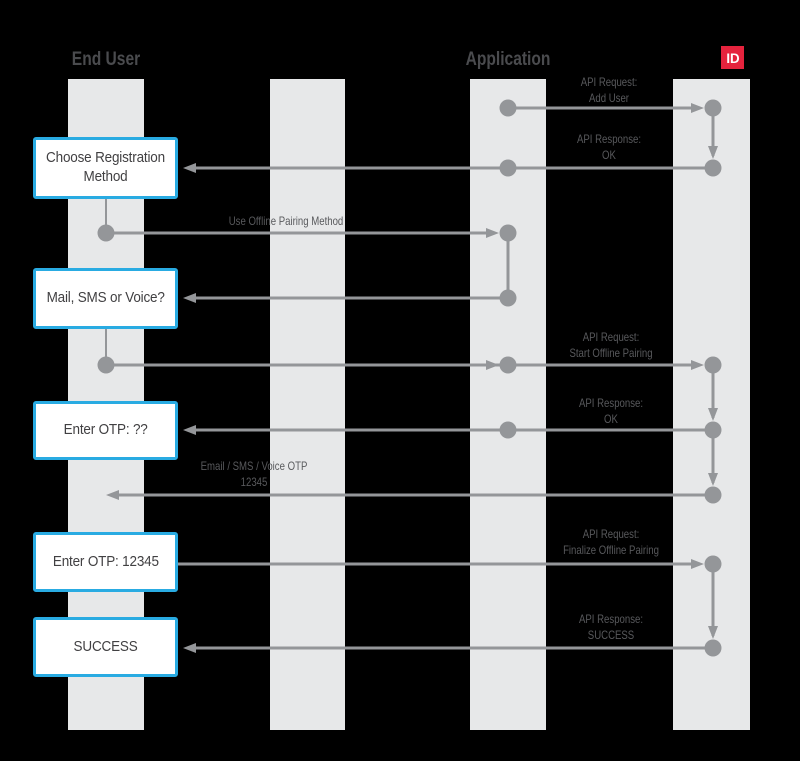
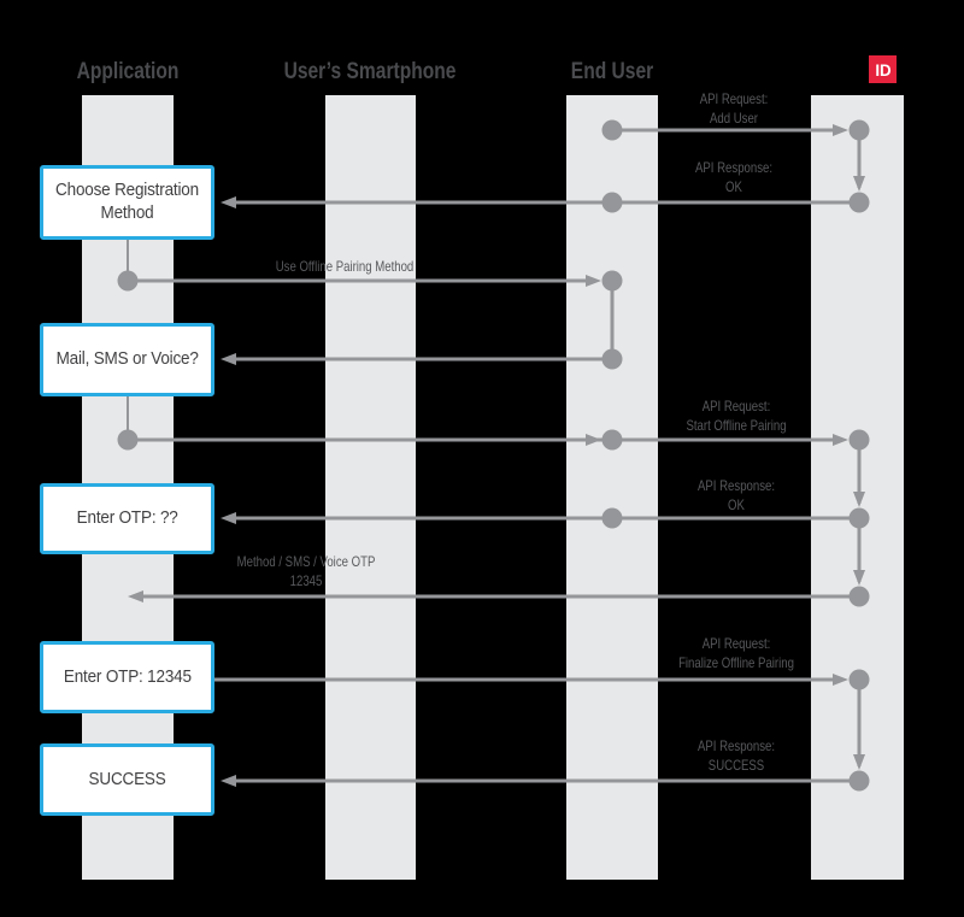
- End User
+ Application
+ User’s Smartphone
- Application
+ End User
  ID
  Choose Registration Method
  Mail, SMS or Voice?
  Enter OTP: ??
  Enter OTP: 12345
  SUCCESS
  API Request:
  Add User
  API Response:
  OK
  Use Offline Pairing Method
  API Request:
  Start Offline Pairing
  API Response:
  OK
- Email / SMS / Voice OTP
+ Method / SMS / Voice OTP
  12345
  API Request:
  Finalize Offline Pairing
  API Response:
  SUCCESS
